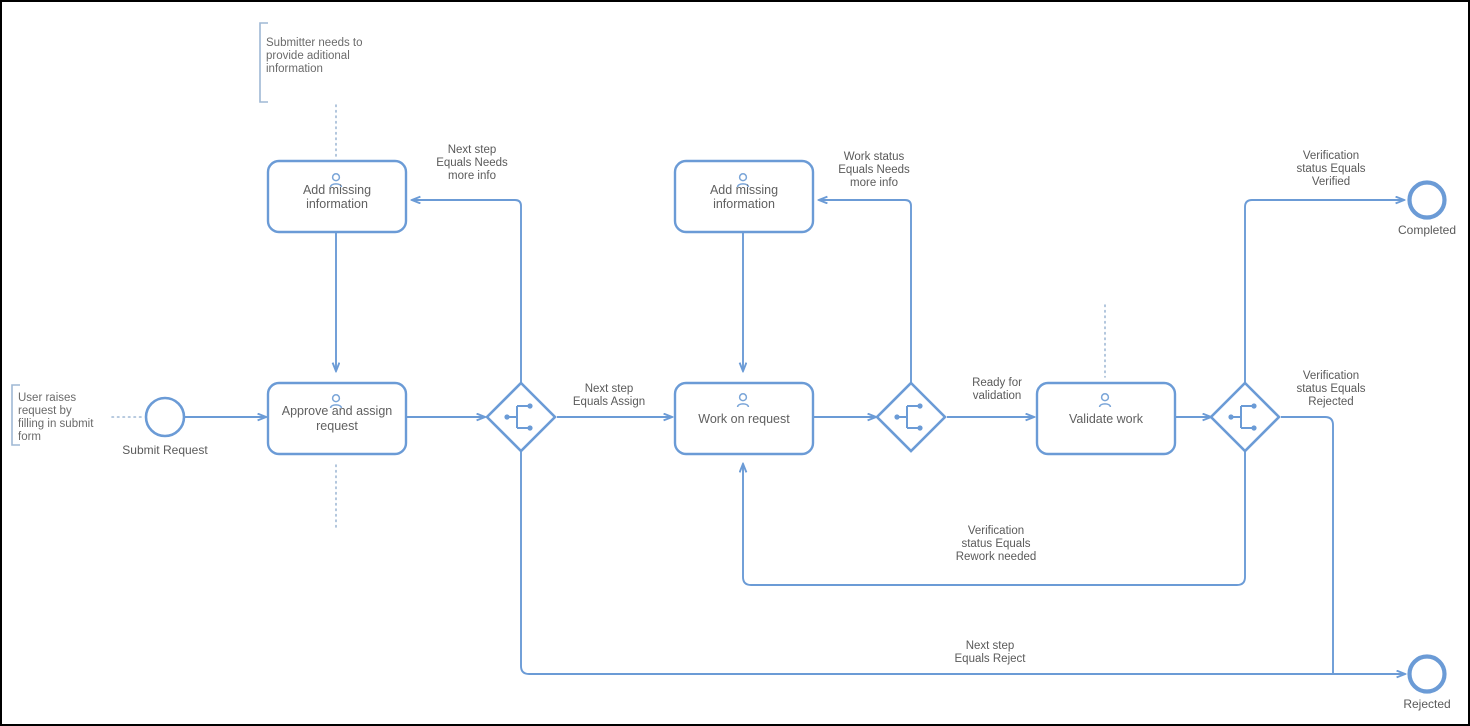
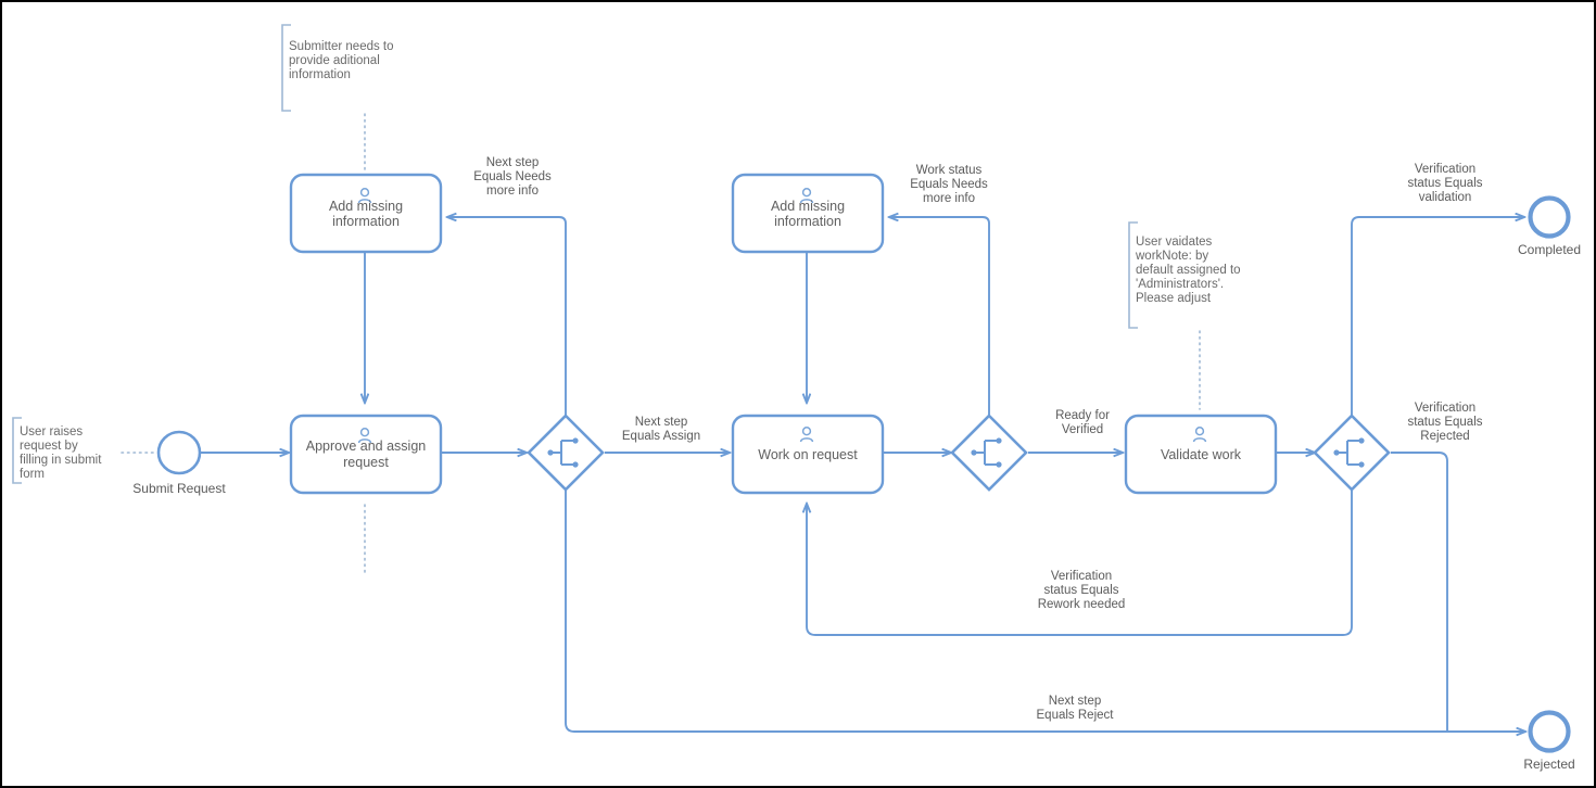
  Add missing
  information
  Approve and assign
  request
  Add missing
  information
  Work on request
  Validate work
  Submit Request
  Completed
  Rejected
  Next step
  Equals Needs
  more info
  Work status
  Equals Needs
  more info
  Next step
  Equals Assign
  Ready for
- validation
+ Verified
  Verification
  status Equals
- Verified
+ validation
  Verification
  status Equals
  Rejected
  Verification
  status Equals
  Rework needed
  Next step
  Equals Reject
  Submitter needs to
  provide aditional
  information
  User raises
  request by
  filling in submit
  form
+ User vaidates
+ workNote: by
+ default assigned to
+ 'Administrators'.
+ Please adjust
